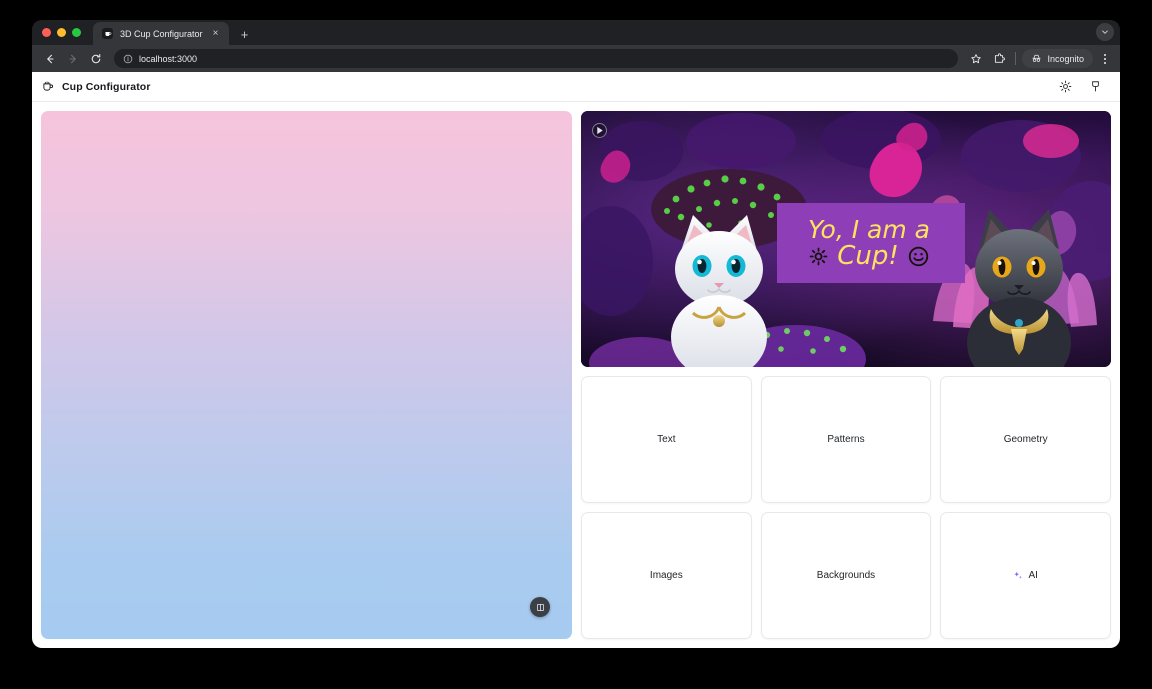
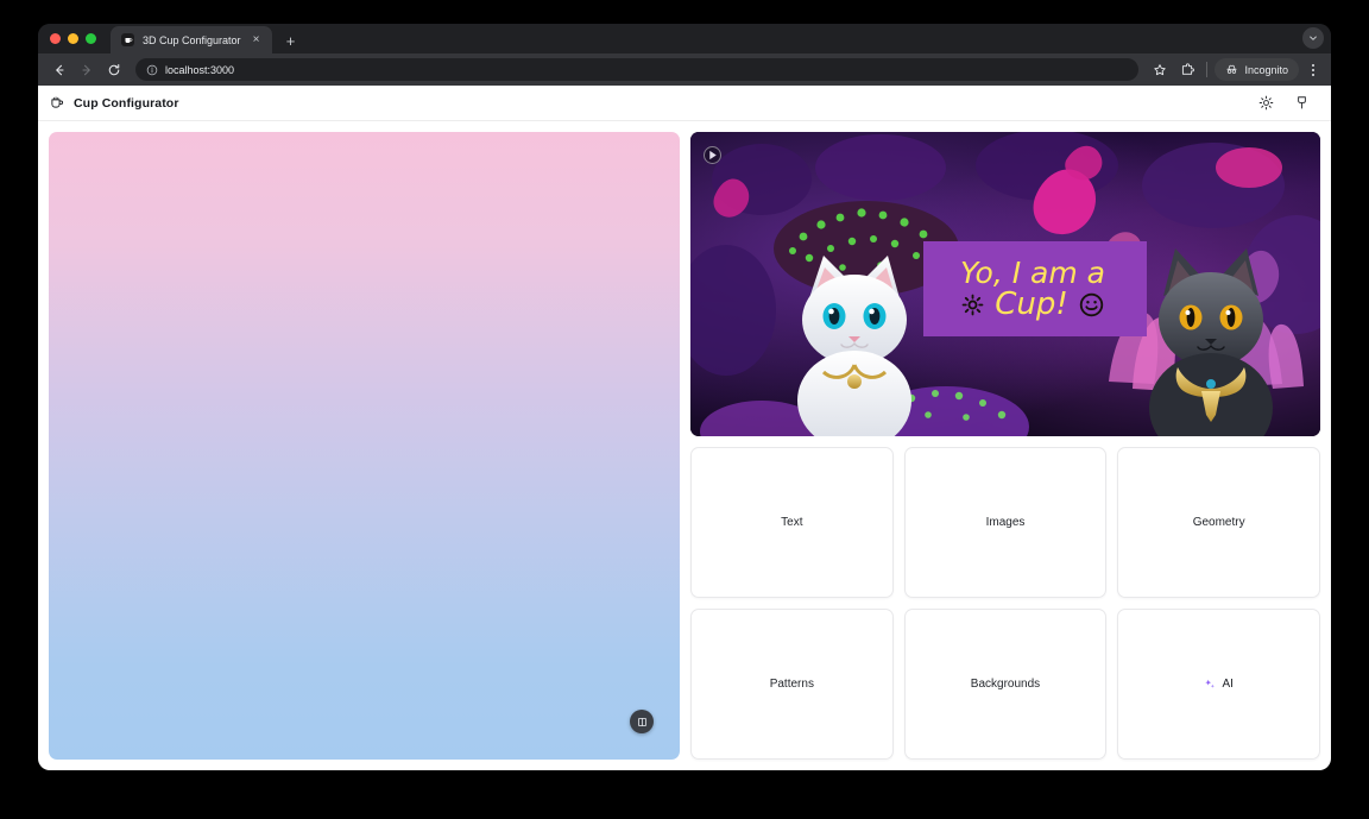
  3D Cup Configurator
  ×
  +
  localhost:3000
  Incognito
  Cup Configurator
  Yo, I am a
  Cup!
  Text
- Patterns
+ Images
  Geometry
- Images
+ Patterns
  Backgrounds
  AI
